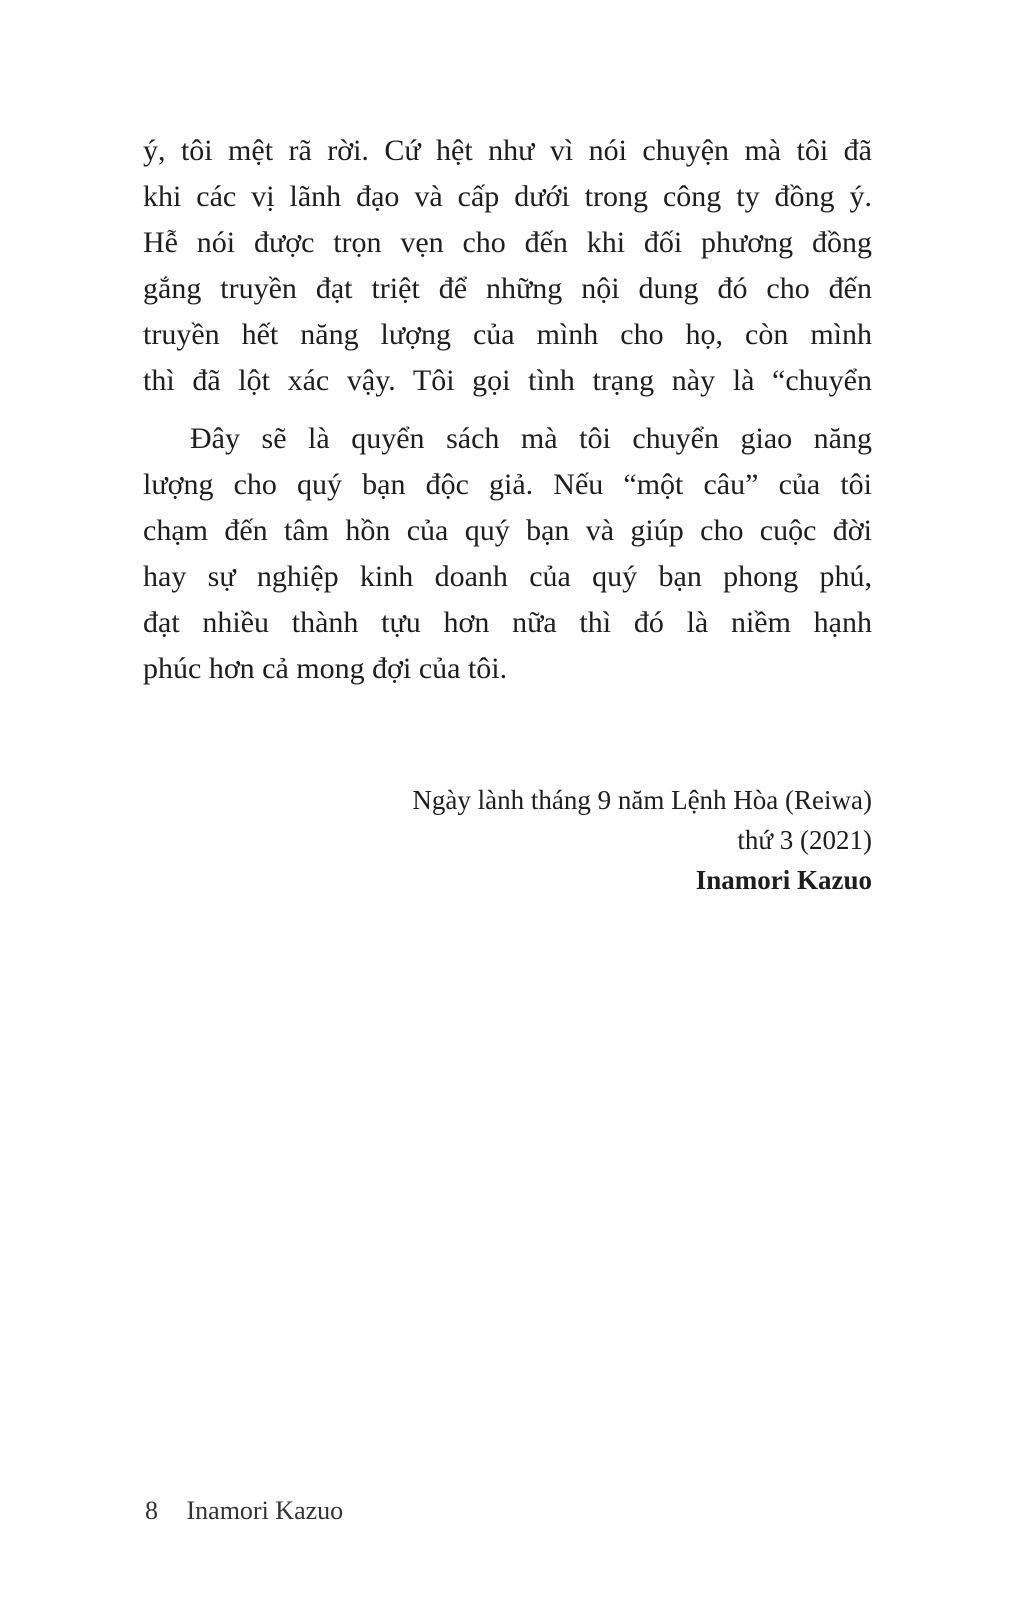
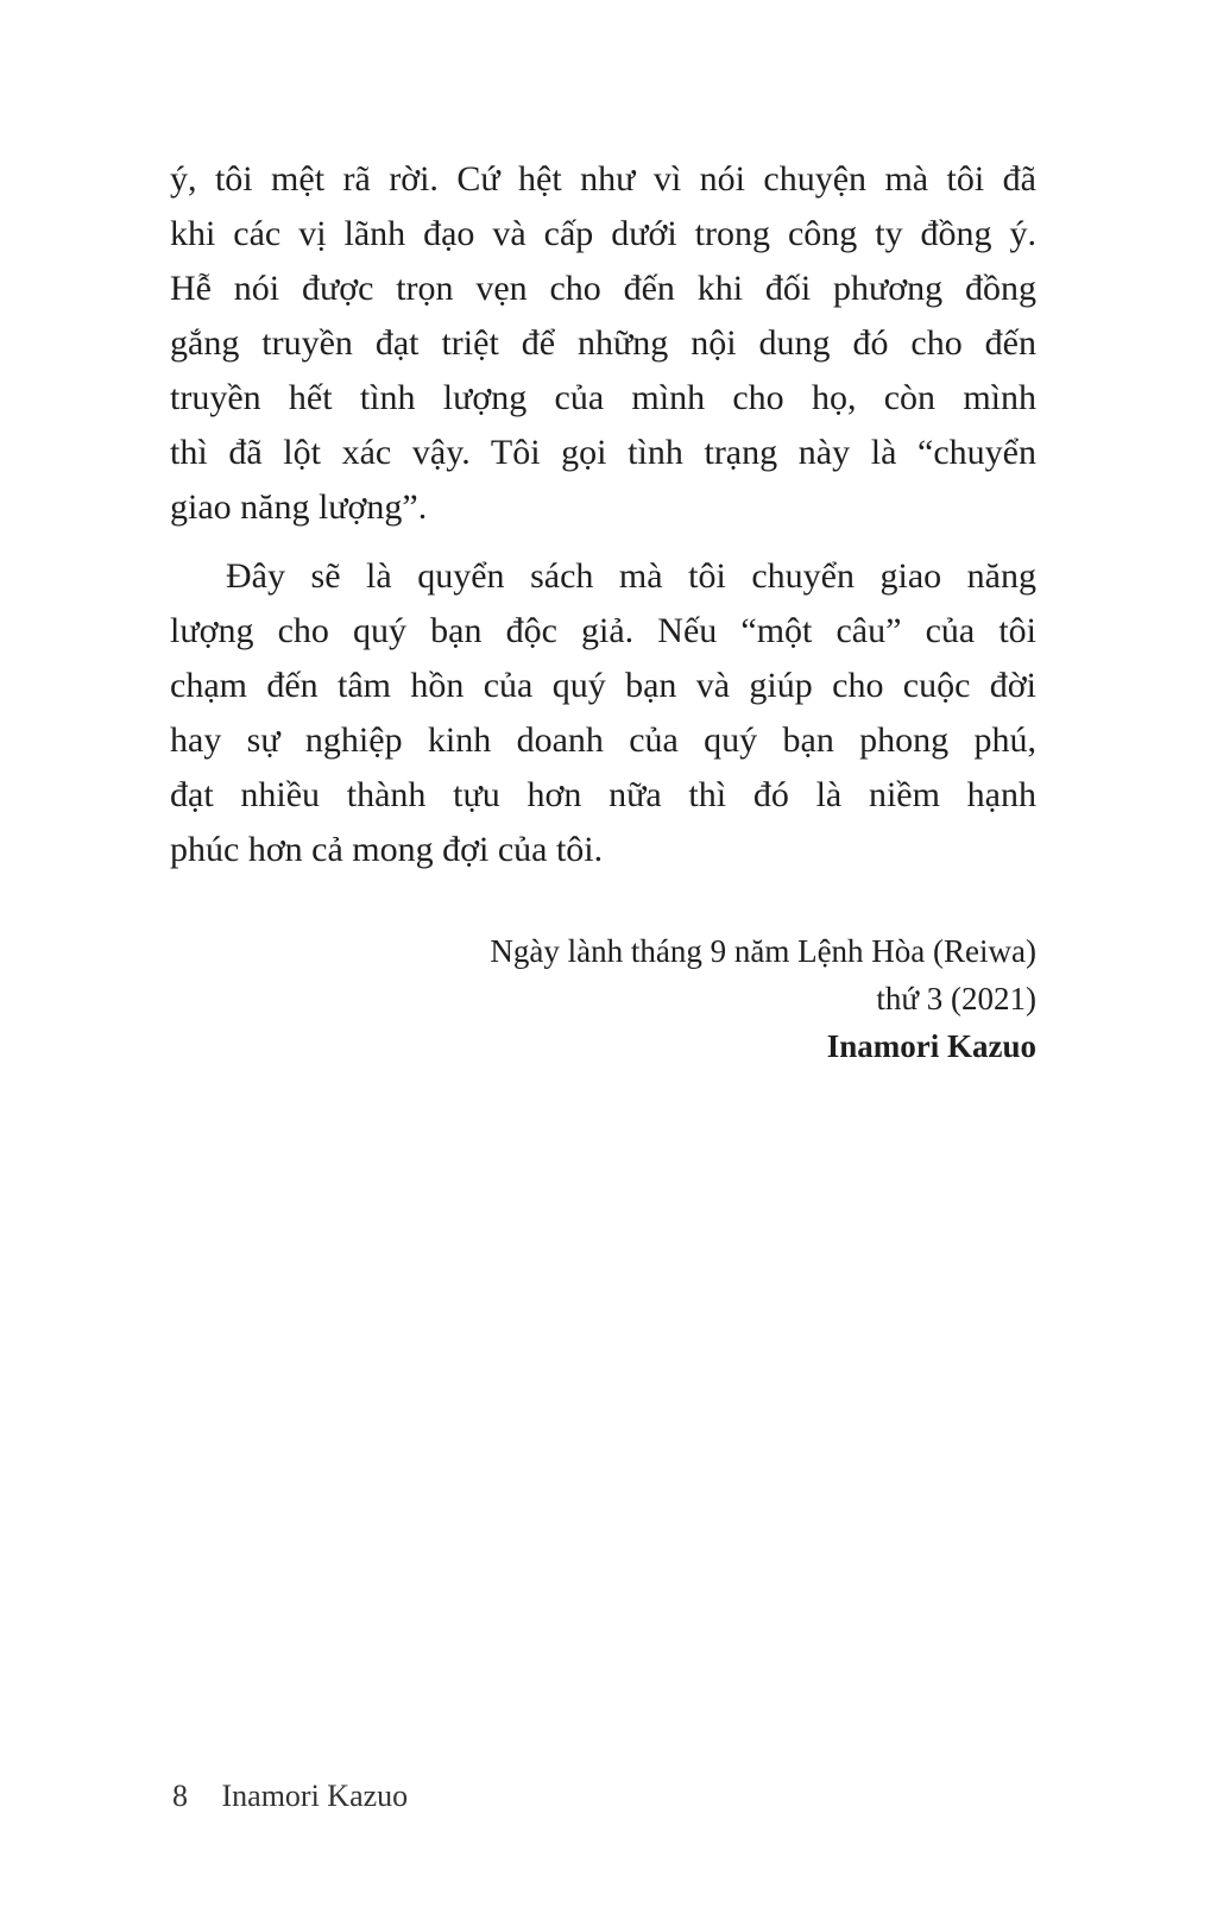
  ý, tôi mệt rã rời. Cứ hệt như vì nói chuyện mà tôi đã
  khi các vị lãnh đạo và cấp dưới trong công ty đồng ý.
  Hễ nói được trọn vẹn cho đến khi đối phương đồng
  gắng truyền đạt triệt để những nội dung đó cho đến
- truyền hết năng lượng của mình cho họ, còn mình
+ truyền hết tình lượng của mình cho họ, còn mình
  thì đã lột xác vậy. Tôi gọi tình trạng này là “chuyển
+ giao năng lượng”.
  Đây sẽ là quyển sách mà tôi chuyển giao năng
  lượng cho quý bạn độc giả. Nếu “một câu” của tôi
  chạm đến tâm hồn của quý bạn và giúp cho cuộc đời
  hay sự nghiệp kinh doanh của quý bạn phong phú,
  đạt nhiều thành tựu hơn nữa thì đó là niềm hạnh
  phúc hơn cả mong đợi của tôi.
  Ngày lành tháng 9 năm Lệnh Hòa (Reiwa)
  thứ 3 (2021)
  Inamori Kazuo
  8 Inamori Kazuo
